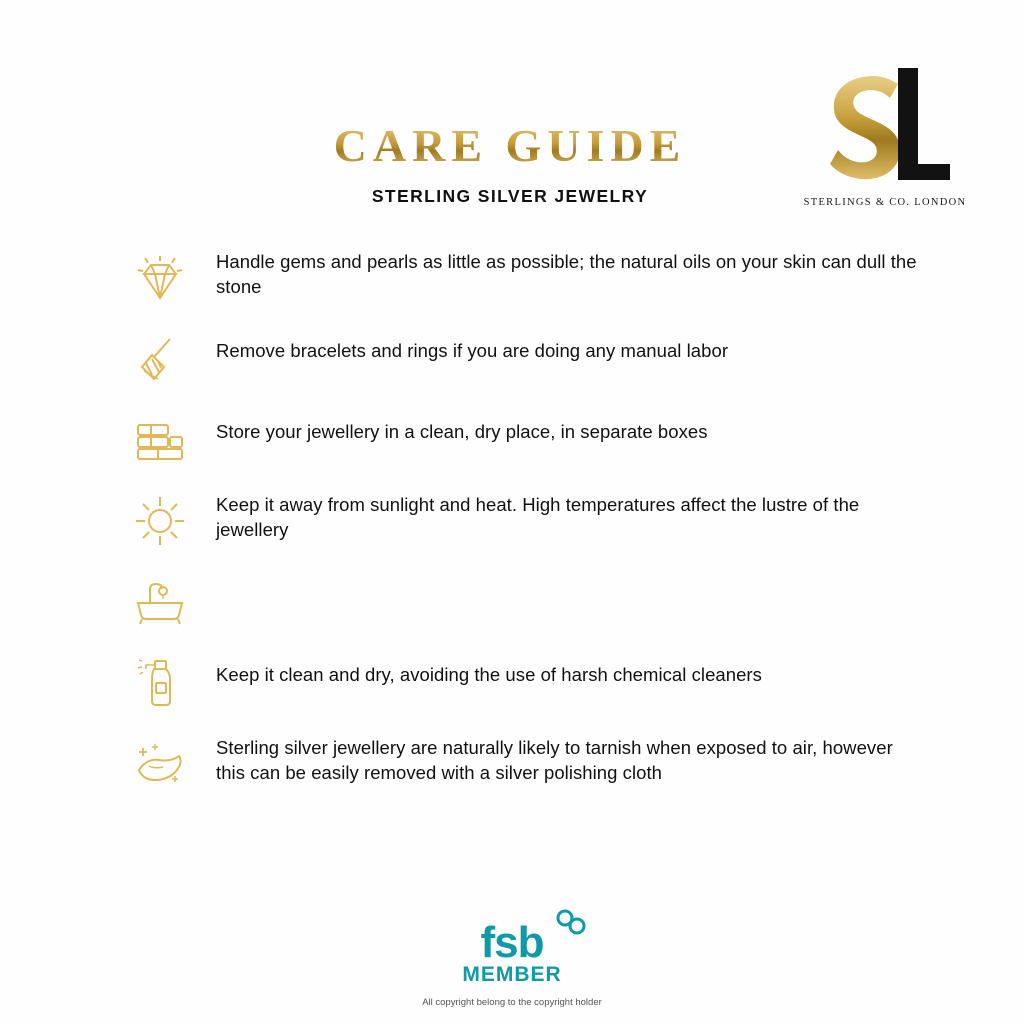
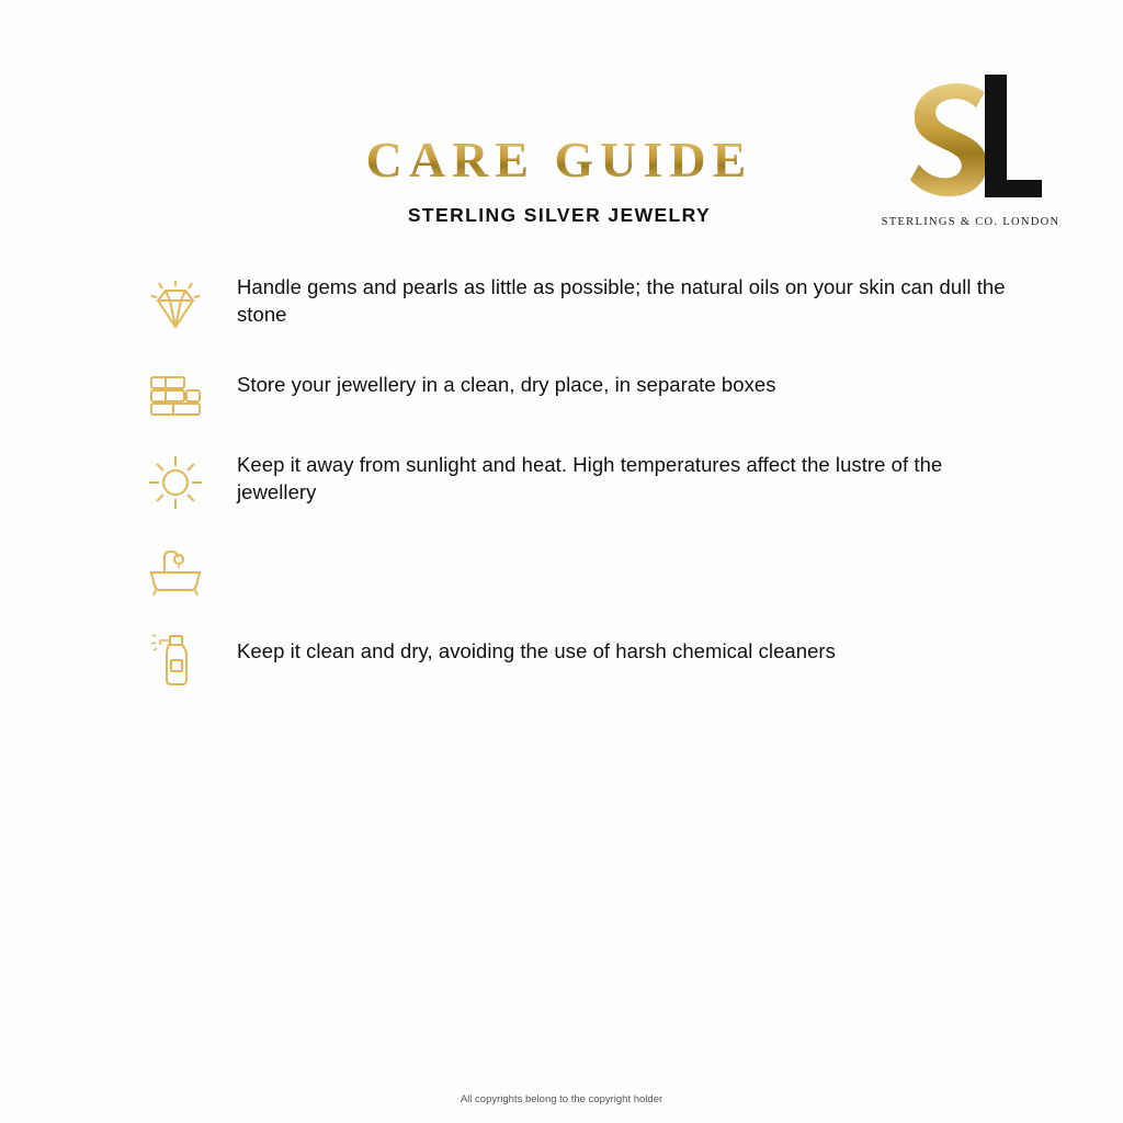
  CARE GUIDE
  STERLING SILVER JEWELRY
  STERLINGS & CO. LONDON
  Handle gems and pearls as little as possible; the natural oils on your skin can dull the stone
- Remove bracelets and rings if you are doing any manual labor
  Store your jewellery in a clean, dry place, in separate boxes
  Keep it away from sunlight and heat. High temperatures affect the lustre of the jewellery
  Keep it clean and dry, avoiding the use of harsh chemical cleaners
- Sterling silver jewellery are naturally likely to tarnish when exposed to air, however this can be easily removed with a silver polishing cloth
- fsb
- MEMBER
- All copyright belong to the copyright holder
+ All copyrights belong to the copyright holder
